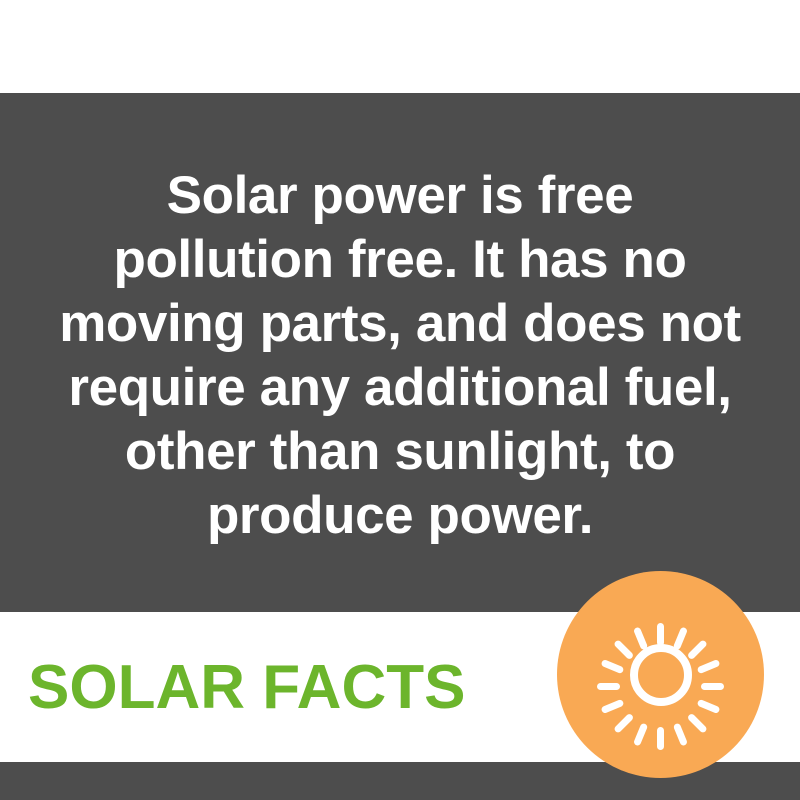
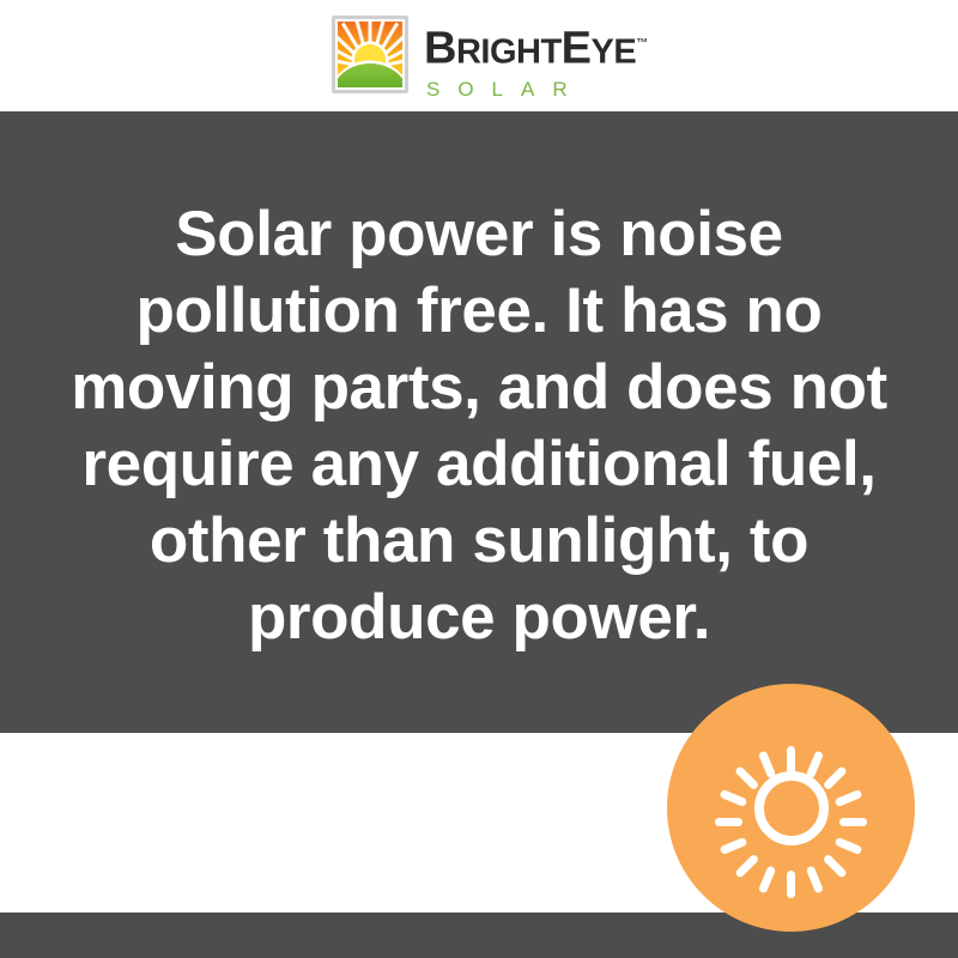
+ BRIGHTEYE™
+ SOLAR
- Solar power is free pollution free. It has no moving parts, and does not require any additional fuel, other than sunlight, to produce power.
+ Solar power is noise pollution free. It has no moving parts, and does not require any additional fuel, other than sunlight, to produce power.
- SOLAR FACTS
